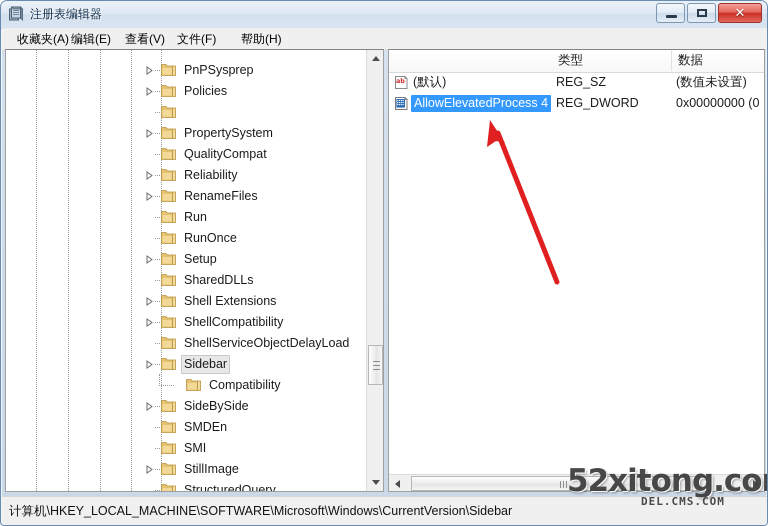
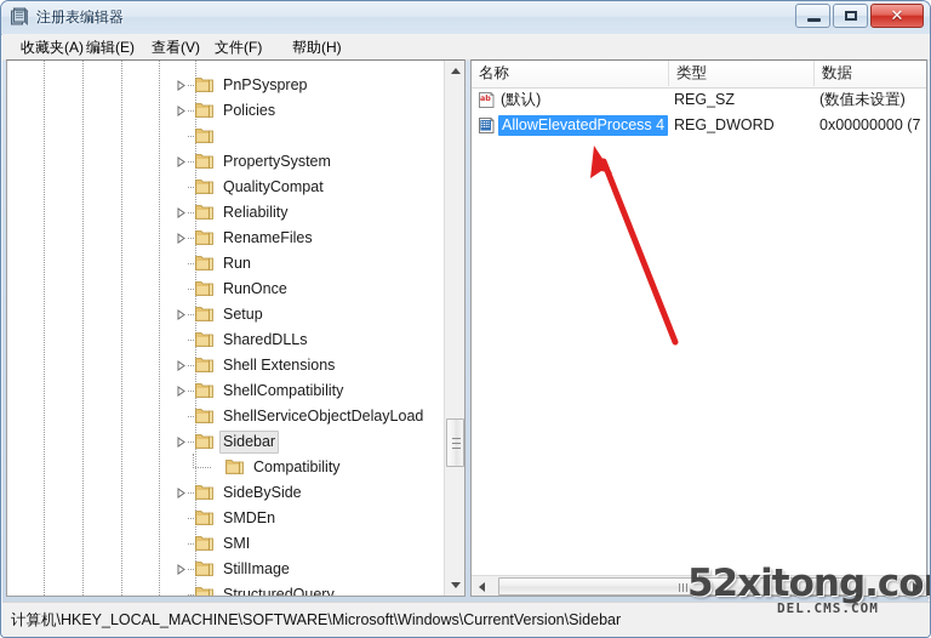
  注册表编辑器
  ✕
  收藏夹(A)
  编辑(E)
  查看(V)
  文件(F)
  帮助(H)
  PnPSysprep
  Policies
  PropertySystem
  QualityCompat
  Reliability
  RenameFiles
  Run
  RunOnce
  Setup
  SharedDLLs
  Shell Extensions
  ShellCompatibility
  ShellServiceObjectDelayLoad
  Sidebar
  Compatibility
  SideBySide
  SMDEn
  SMI
  StillImage
  StructuredQuery
+ 名称
  类型
  数据
  ab
  (默认)
  REG_SZ
  (数值未设置)
  AllowElevatedProcess 4
  REG_DWORD
- 0x00000000 (0
+ 0x00000000 (7
  计算机\HKEY_LOCAL_MACHINE\SOFTWARE\Microsoft\Windows\CurrentVersion\Sidebar
  52xitong.co
  DEL.CMS.COM
